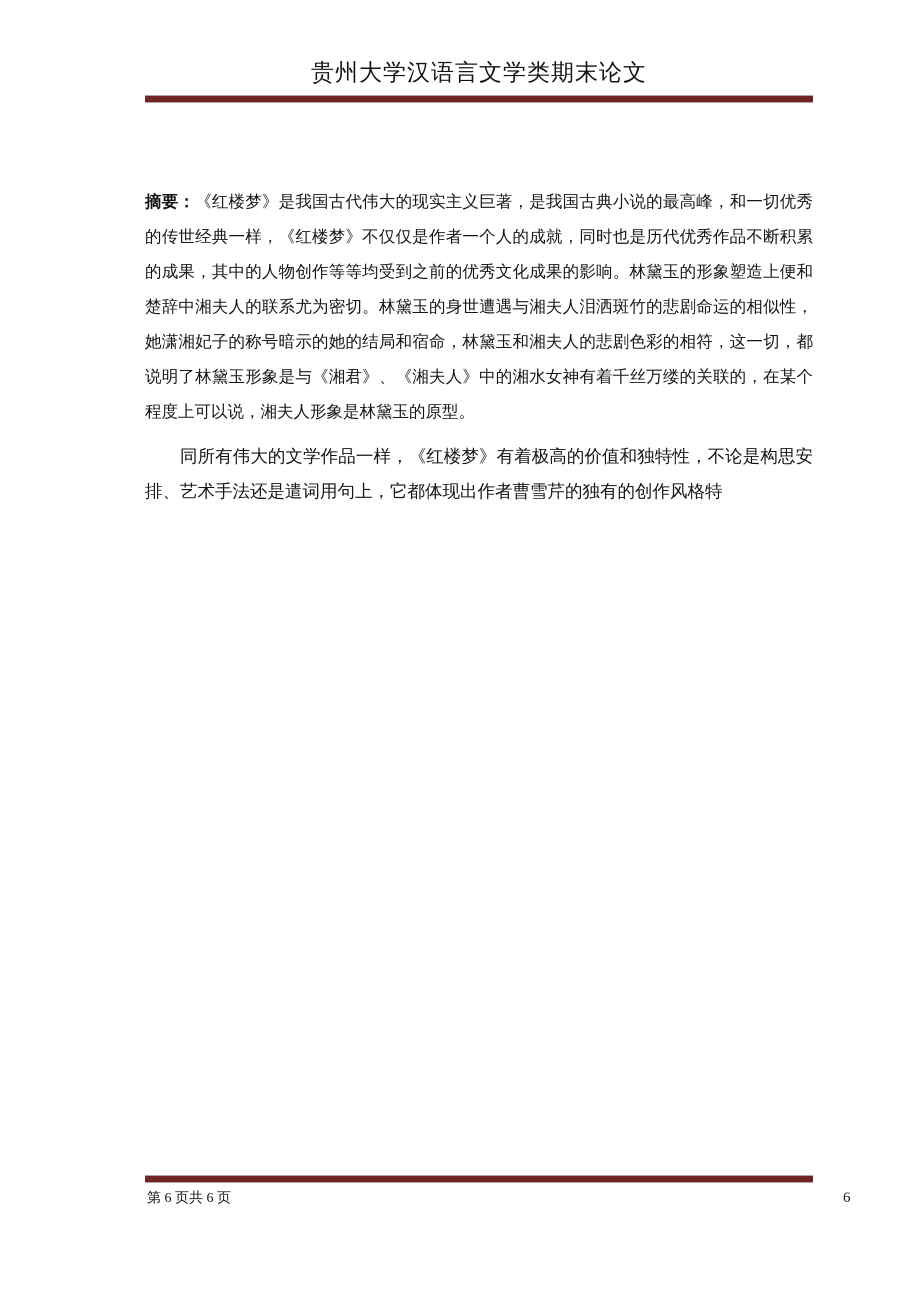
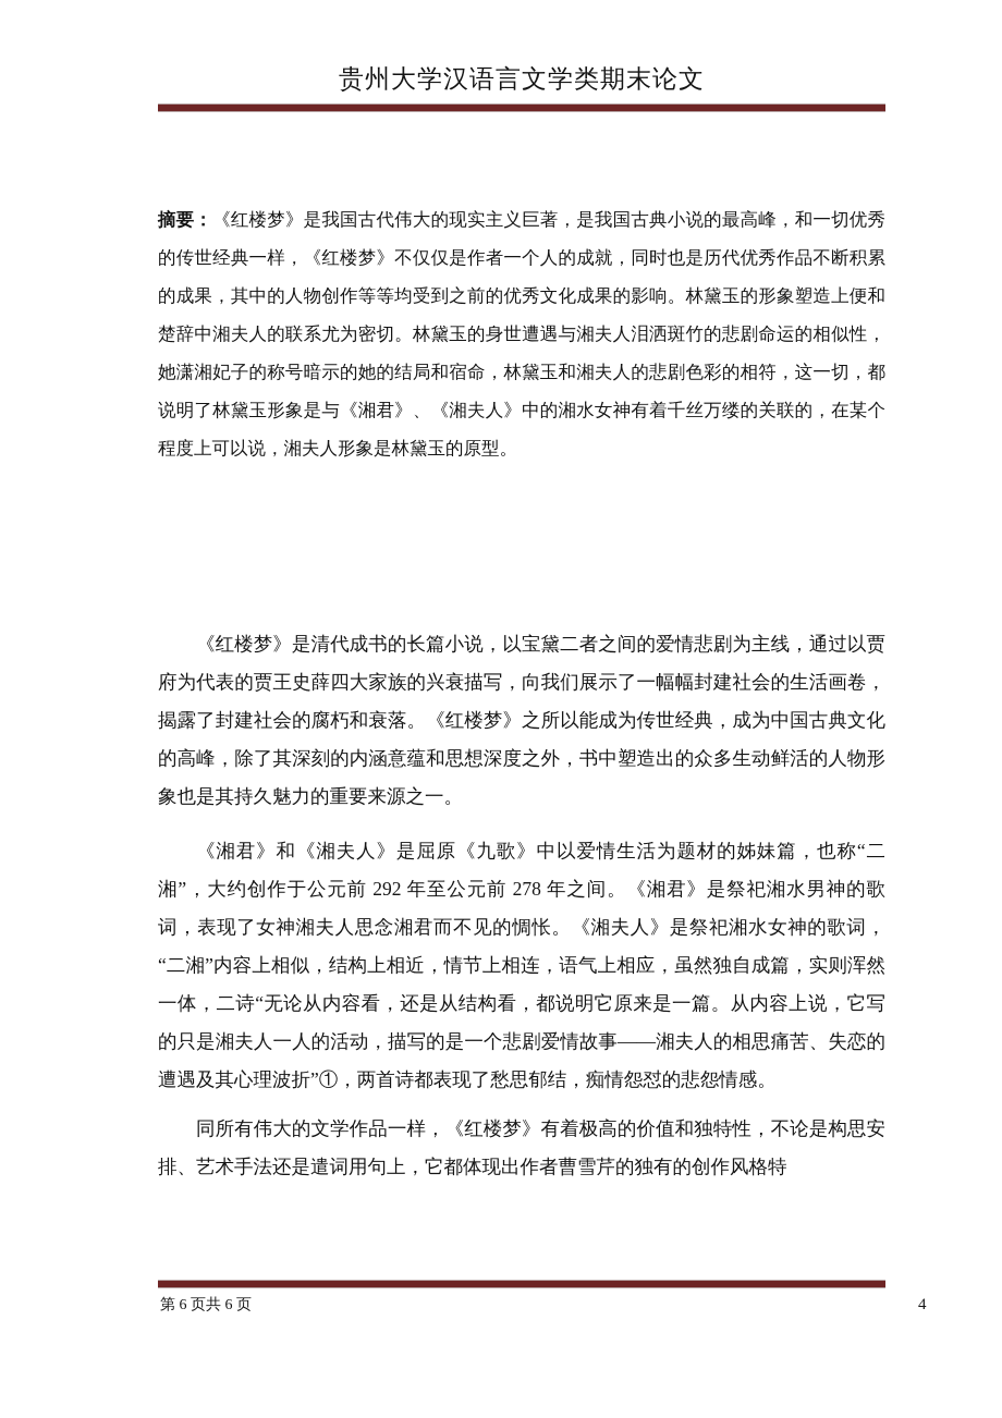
  贵州大学汉语言文学类期末论文
  摘要：《红楼梦》是我国古代伟大的现实主义巨著，是我国古典小说的最高峰，和一切优秀的传世经典一样，《红楼梦》不仅仅是作者一个人的成就，同时也是历代优秀作品不断积累的成果，其中的人物创作等等均受到之前的优秀文化成果的影响。林黛玉的形象塑造上便和楚辞中湘夫人的联系尤为密切。林黛玉的身世遭遇与湘夫人泪洒斑竹的悲剧命运的相似性，她潇湘妃子的称号暗示的她的结局和宿命，林黛玉和湘夫人的悲剧色彩的相符，这一切，都说明了林黛玉形象是与《湘君》、《湘夫人》中的湘水女神有着千丝万缕的关联的，在某个程度上可以说，湘夫人形象是林黛玉的原型。
+ 《红楼梦》是清代成书的长篇小说，以宝黛二者之间的爱情悲剧为主线，通过以贾府为代表的贾王史薛四大家族的兴衰描写，向我们展示了一幅幅封建社会的生活画卷，揭露了封建社会的腐朽和衰落。《红楼梦》之所以能成为传世经典，成为中国古典文化的高峰，除了其深刻的内涵意蕴和思想深度之外，书中塑造出的众多生动鲜活的人物形象也是其持久魅力的重要来源之一。
+ 《湘君》和《湘夫人》是屈原《九歌》中以爱情生活为题材的姊妹篇，也称“二湘”，大约创作于公元前 292 年至公元前 278 年之间。《湘君》是祭祀湘水男神的歌词，表现了女神湘夫人思念湘君而不见的惆怅。《湘夫人》是祭祀湘水女神的歌词， “二湘”内容上相似，结构上相近，情节上相连，语气上相应，虽然独自成篇，实则浑然一体，二诗“无论从内容看，还是从结构看，都说明它原来是一篇。从内容上说，它写的只是湘夫人一人的活动，描写的是一个悲剧爱情故事——湘夫人的相思痛苦、失恋的遭遇及其心理波折”①，两首诗都表现了愁思郁结，痴情怨怼的悲怨情感。
  同所有伟大的文学作品一样，《红楼梦》有着极高的价值和独特性，不论是构思安排、艺术手法还是遣词用句上，它都体现出作者曹雪芹的独有的创作风格特
  第 6 页共 6 页
- 6
+ 4
